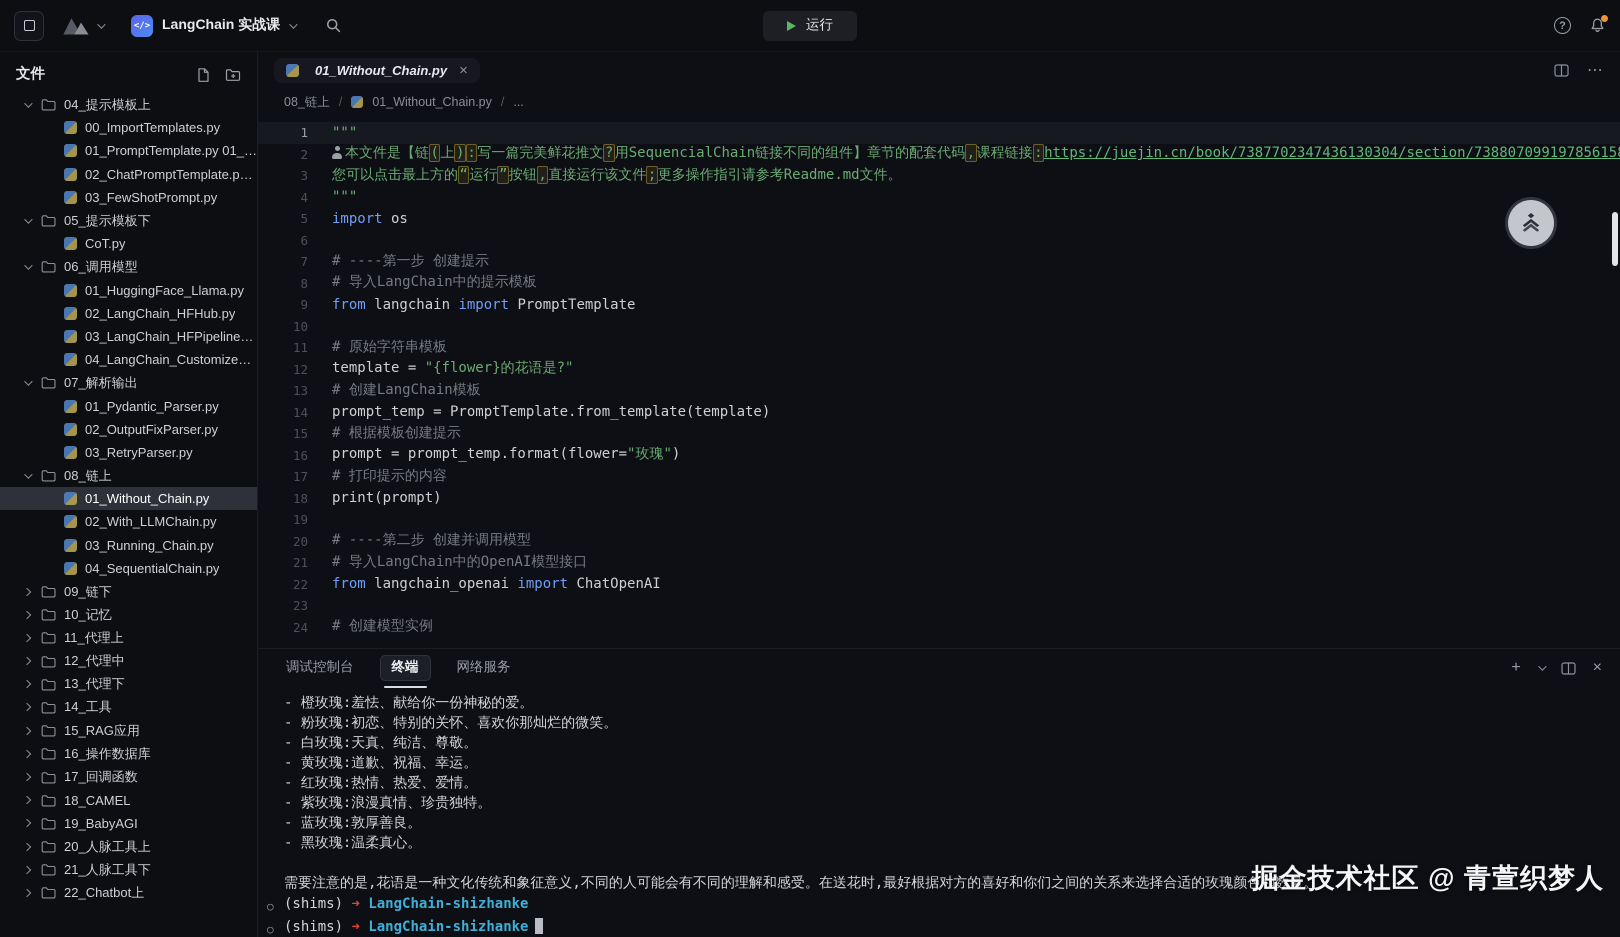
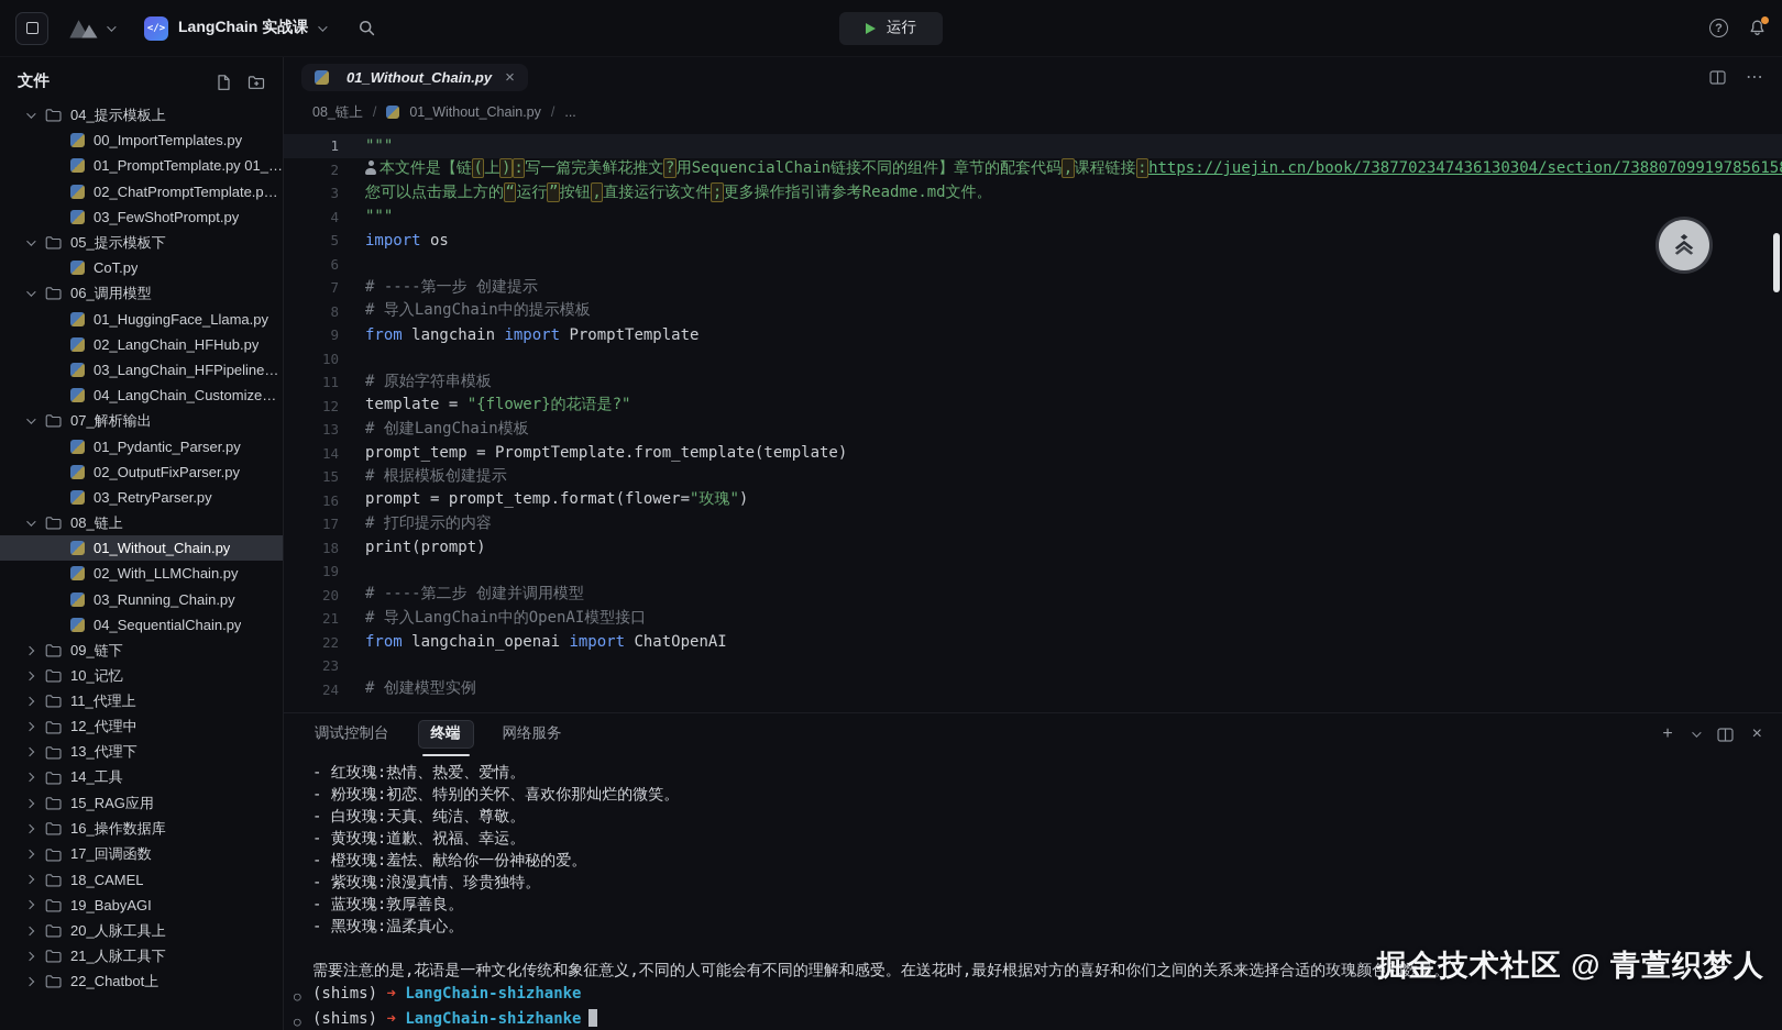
  </>
  LangChain 实战课
  运行
  ?
  文件
  04_提示模板上
  00_ImportTemplates.py
  01_PromptTemplate.py 01_so
  02_ChatPromptTemplate.py 0
  03_FewShotPrompt.py
  05_提示模板下
  CoT.py
  06_调用模型
  01_HuggingFace_Llama.py
  02_LangChain_HFHub.py
  03_LangChain_HFPipeline.py
  04_LangChain_CustomizeMo
  07_解析输出
  01_Pydantic_Parser.py
  02_OutputFixParser.py
  03_RetryParser.py
  08_链上
  01_Without_Chain.py
  02_With_LLMChain.py
  03_Running_Chain.py
  04_SequentialChain.py
  09_链下
  10_记忆
  11_代理上
  12_代理中
  13_代理下
  14_工具
  15_RAG应用
  16_操作数据库
  17_回调函数
  18_CAMEL
  19_BabyAGI
  20_人脉工具上
  21_人脉工具下
  22_Chatbot上
  01_Without_Chain.py
  ×
  ⋯
  08_链上
  /
  01_Without_Chain.py
  /
  ...
  1
  """
  2
  本文件是【链(上) :写一篇完美鲜花推文?用SequencialChain链接不同的组件】章节的配套代码,课程链接:https://juejin.cn/book/7387702347436130304/section/73880709919785615
  3
  您可以点击最上方的“运行”按钮,直接运行该文件;更多操作指引请参考Readme.md文件。
  4
  """
  5
  import os
  6
  7
  # ----第一步 创建提示
  8
  # 导入LangChain中的提示模板
  9
  from langchain import PromptTemplate
  10
  11
  # 原始字符串模板
  12
  template = "{flower}的花语是?"
  13
  # 创建LangChain模板
  14
  prompt_temp = PromptTemplate.from_template(template)
  15
  # 根据模板创建提示
  16
  prompt = prompt_temp.format(flower="玫瑰")
  17
  # 打印提示的内容
  18
  print(prompt)
  19
  20
  # ----第二步 创建并调用模型
  21
  # 导入LangChain中的OpenAI模型接口
  22
  from langchain_openai import ChatOpenAI
  23
  24
  # 创建模型实例
  调试控制台
  终端
  网络服务
  +
  ×
- - 橙玫瑰:羞怯、献给你一份神秘的爱。
+ - 红玫瑰:热情、热爱、爱情。
  - 粉玫瑰:初恋、特别的关怀、喜欢你那灿烂的微笑。
  - 白玫瑰:天真、纯洁、尊敬。
  - 黄玫瑰:道歉、祝福、幸运。
- - 红玫瑰:热情、热爱、爱情。
+ - 橙玫瑰:羞怯、献给你一份神秘的爱。
  - 紫玫瑰:浪漫真情、珍贵独特。
  - 蓝玫瑰:敦厚善良。
  - 黑玫瑰:温柔真心。
  需要注意的是,花语是一种文化传统和象征意义,不同的人可能会有不同的理解和感受。在送花时,最好根据对方的喜好和你们之间的关系来选择合适的玫瑰颜色和数量。
  ○
  (shims) ➜ LangChain-shizhanke
  ○
  (shims) ➜ LangChain-shizhanke
  掘金技术社区 @ 青萱织梦人
